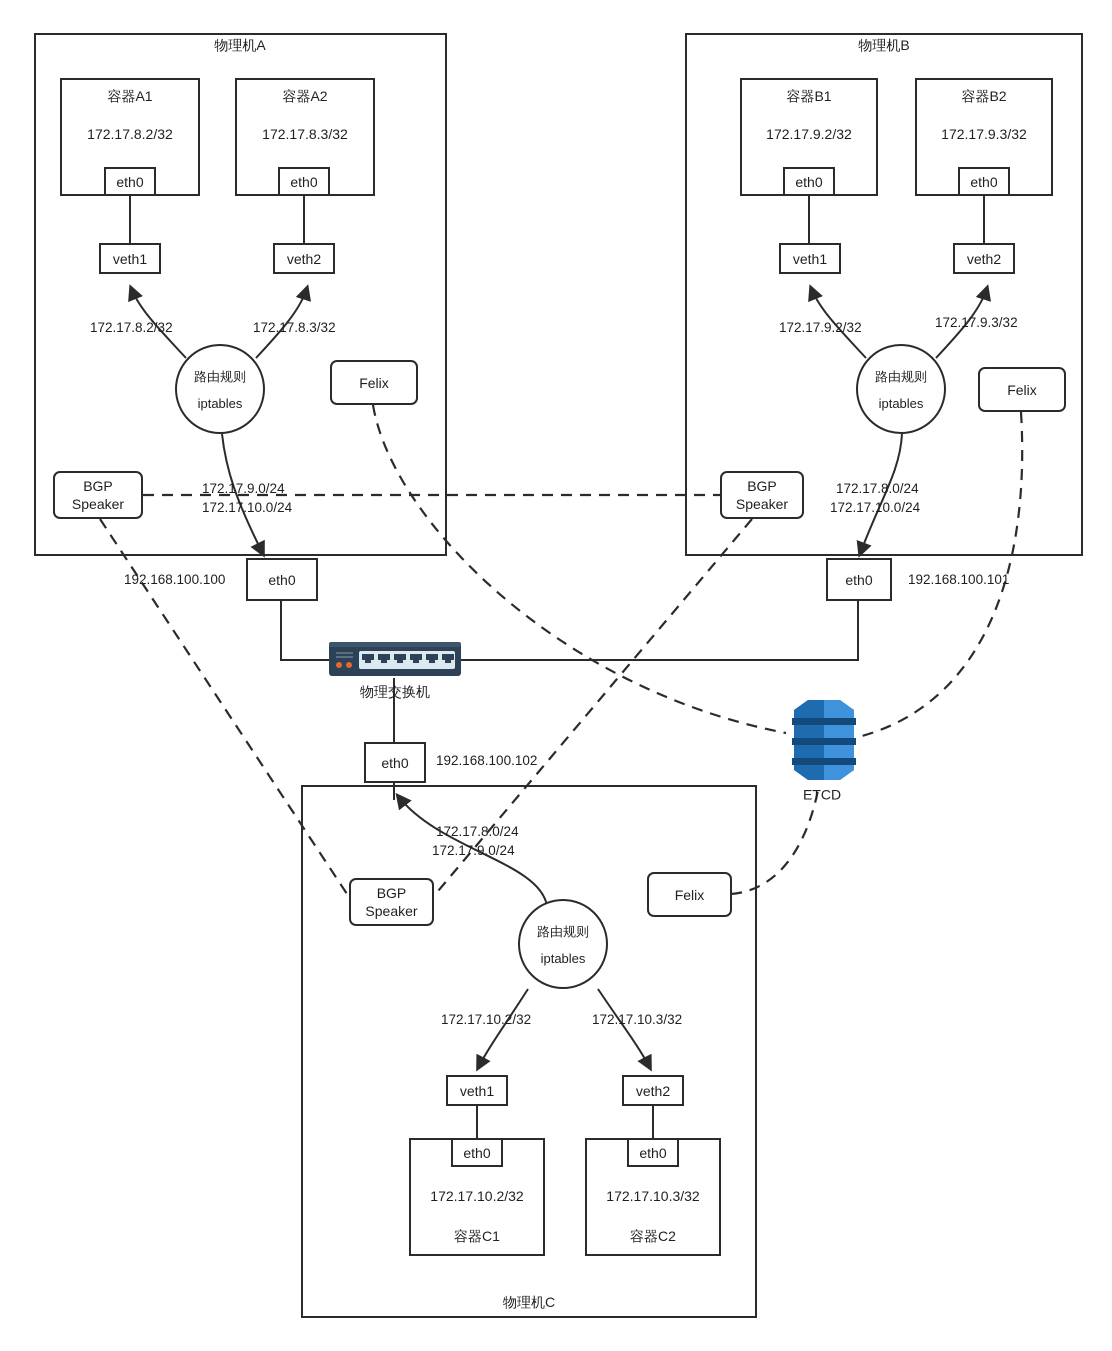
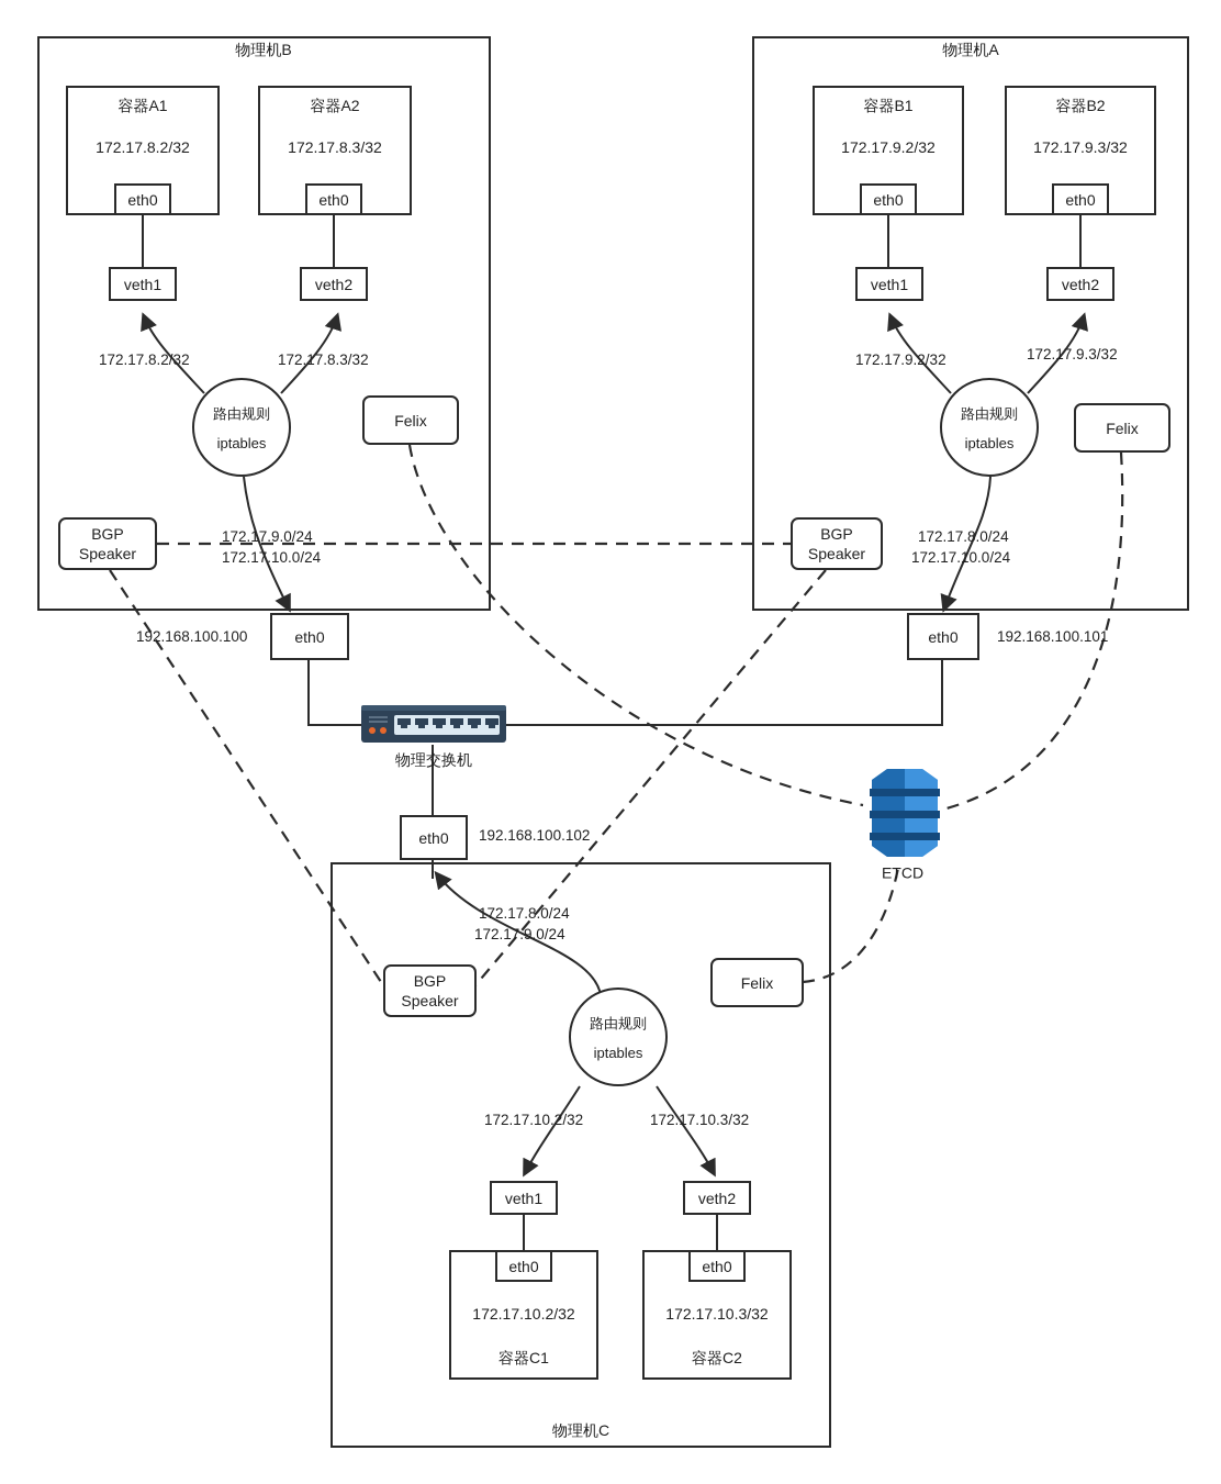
- 物理机A
+ 物理机B
  容器A1
  172.17.8.2/32
  eth0
  容器A2
  172.17.8.3/32
  eth0
  veth1
  veth2
  172.17.8.2/32
  172.17.8.3/32
  路由规则
  iptables
  Felix
  BGP
  Speaker
  172.17.9.0/24
  172.17.10.0/24
  eth0
  192.168.100.100
- 物理机B
+ 物理机A
  容器B1
  172.17.9.2/32
  eth0
  容器B2
  172.17.9.3/32
  eth0
  veth1
  veth2
  172.17.9.2/32
  172.17.9.3/32
  路由规则
  iptables
  Felix
  BGP
  Speaker
  172.17.8.0/24
  172.17.10.0/24
  eth0
  192.168.100.101
  物理交换机
  ETCD
  物理机C
  eth0
  192.168.100.102
  172.17.8.0/24
  172.17.9.0/24
  BGP
  Speaker
  Felix
  路由规则
  iptables
  172.17.10.2/32
  172.17.10.3/32
  veth1
  veth2
  172.17.10.2/32
  容器C1
  eth0
  172.17.10.3/32
  容器C2
  eth0
